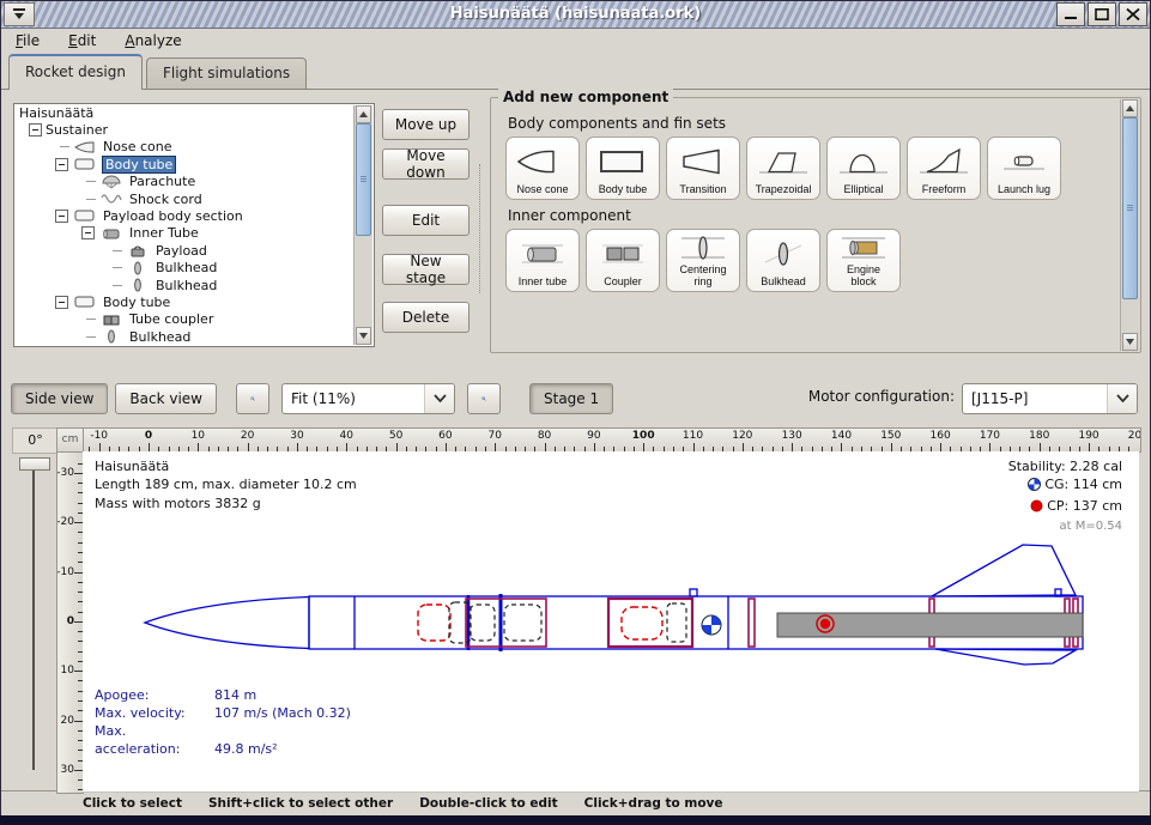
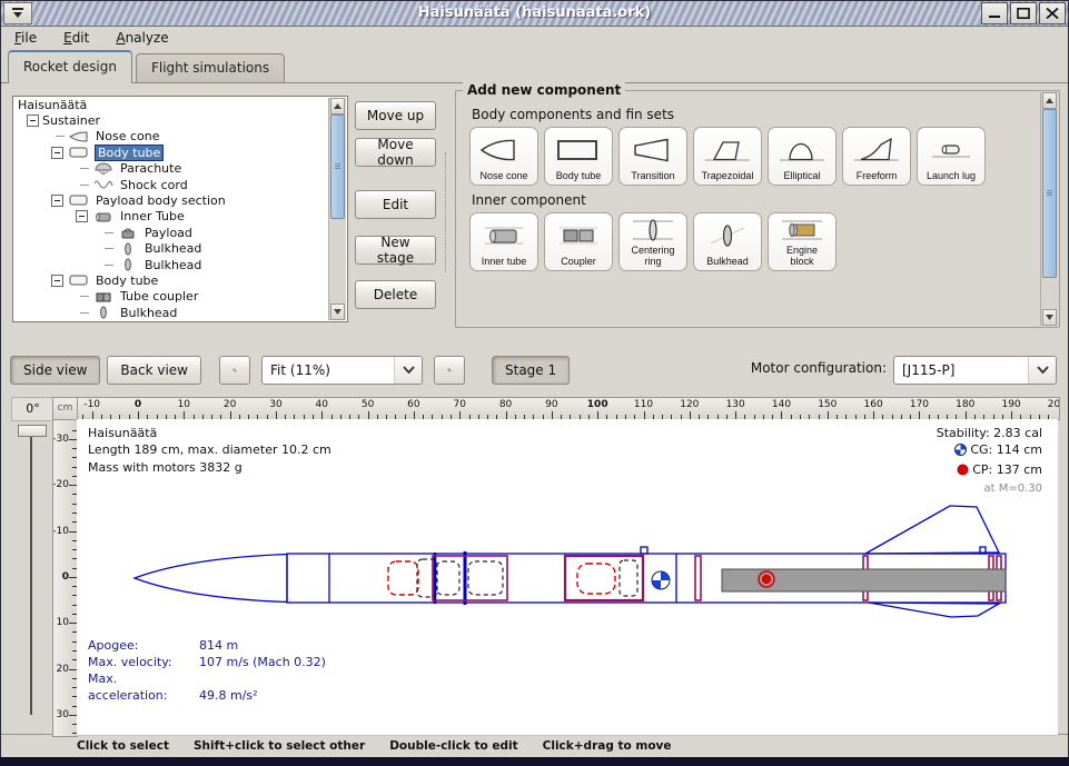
  Haisunäätä (haisunaata.ork)
  File
  Edit
  Analyze
  Rocket design
  Flight simulations
  Haisunäätä
  Sustainer
  Nose cone
  Body tube
  Parachute
  Shock cord
  Payload body section
  Inner Tube
  Payload
  Bulkhead
  Bulkhead
  Body tube
  Tube coupler
  Bulkhead
  Move up
  Move down
  Edit
  New stage
  Delete
  Add new component
  Body components and fin sets
  Nose cone
  Body tube
  Transition
  Trapezoidal
  Elliptical
  Freeform
  Launch lug
  Inner component
  Inner tube
  Coupler
  Centering ring
  Bulkhead
  Engine block
  Side view
  Back view
  Fit (11%)
  Stage 1
  Motor configuration:
  [J115-P]
  0°
  cm
  -10
  0
  10
  20
  30
  40
  50
  60
  70
  80
  90
  100
  110
  120
  130
  140
  150
  160
  170
  180
  190
  -30
  -20
  -10
  0
  10
  20
  30
  Haisunäätä
  Length 189 cm, max. diameter 10.2 cm
  Mass with motors 3832 g
- Stability: 2.28 cal
+ Stability: 2.83 cal
  CG: 114 cm
  CP: 137 cm
- at M=0.54
+ at M=0.30
  Apogee: 814 m
  Max. velocity: 107 m/s (Mach 0.32)
  Max. acceleration: 49.8 m/s²
  Click to select
  Shift+click to select other
  Double-click to edit
  Click+drag to move
